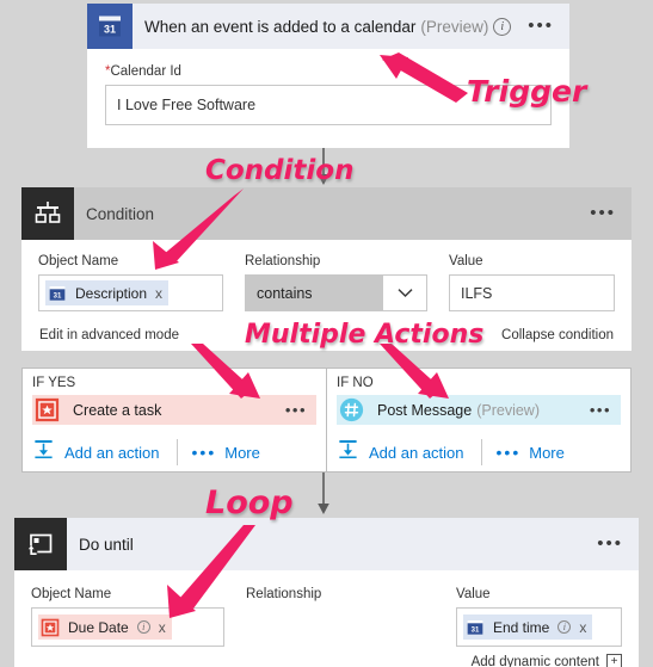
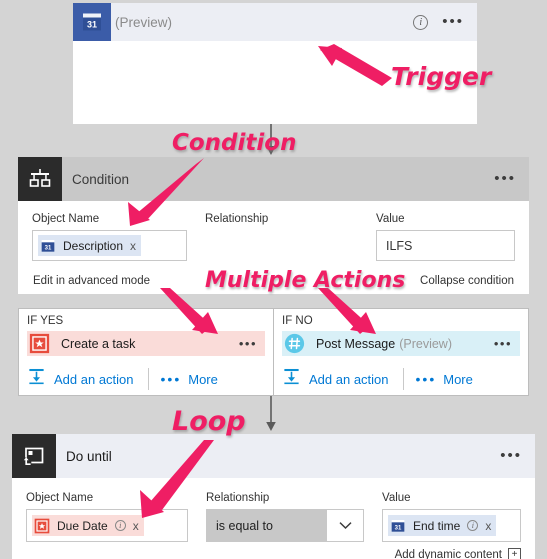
  31
- When an event is added to a calendar
  (Preview)
  i
  •••
- *Calendar Id
- I Love Free Software
  Condition
  •••
  Object Name
  Description
  x
  Relationship
- contains
  Value
  ILFS
  Edit in advanced mode
  Collapse condition
  IF YES
  Create a task
  •••
  Add an action
  •••
  More
  IF NO
  Post Message
  (Preview)
  •••
  Add an action
  •••
  More
  Do until
  •••
  Object Name
  Due Date
  i
  x
  Relationship
+ is equal to
  Value
  End time
  i
  x
  Add dynamic content
  +
  Trigger
  Condition
  Multiple Actions
  Loop
